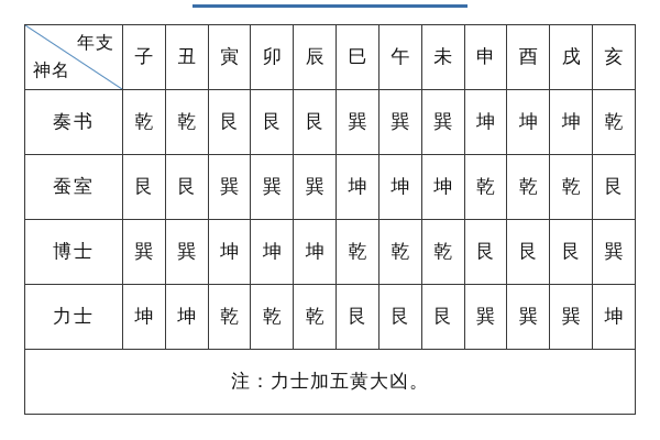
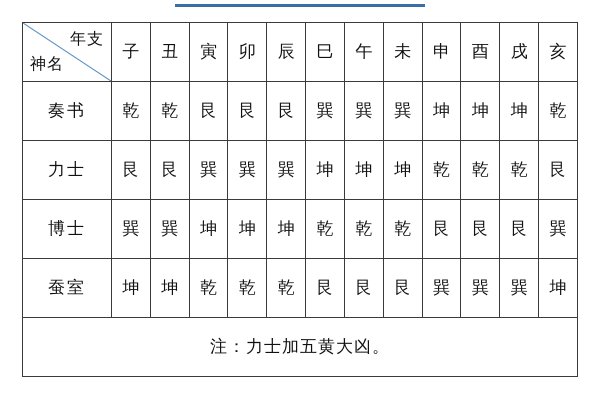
  年支 神名	子	丑	寅	卯	辰	巳	午	未	申	酉	戌	亥
  奏书	乾	乾	艮	艮	艮	巽	巽	巽	坤	坤	坤	乾
- 蚕室	艮	艮	巽	巽	巽	坤	坤	坤	乾	乾	乾	艮
+ 力士	艮	艮	巽	巽	巽	坤	坤	坤	乾	乾	乾	艮
  博士	巽	巽	坤	坤	坤	乾	乾	乾	艮	艮	艮	巽
- 力士	坤	坤	乾	乾	乾	艮	艮	艮	巽	巽	巽	坤
+ 蚕室	坤	坤	乾	乾	乾	艮	艮	艮	巽	巽	巽	坤
  注：力士加五黄大凶。
